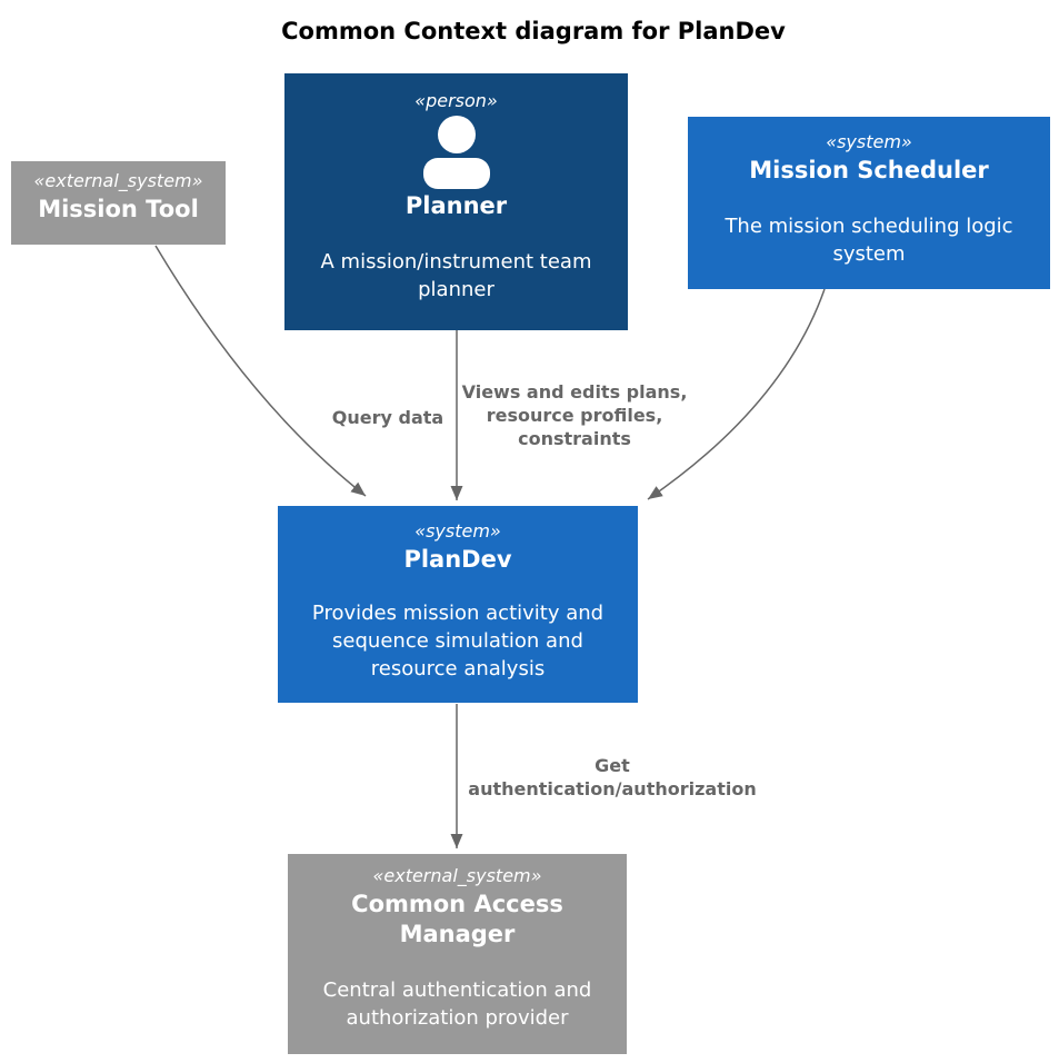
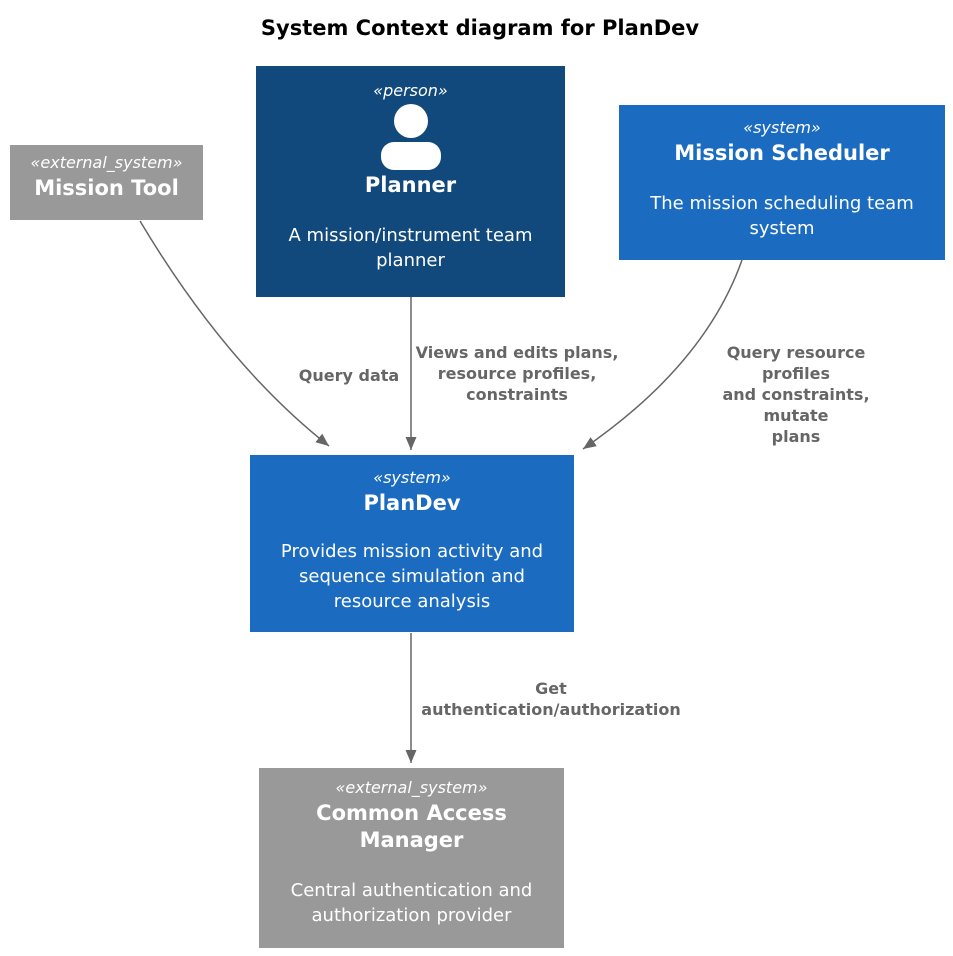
- Common Context diagram for PlanDev
+ System Context diagram for PlanDev
  «person»
  Planner
  A mission/instrument team planner
  «external_system»
  Mission Tool
  «system»
  Mission Scheduler
- The mission scheduling logic system
+ The mission scheduling team system
  «system»
  PlanDev
  Provides mission activity and sequence simulation and resource analysis
  «external_system»
  Common Access Manager
  Central authentication and authorization provider
  Query data
  Views and edits plans,
  resource profiles,
  constraints
+ Query resource profiles
+ and constraints, mutate
+ plans
  Get
  authentication/authorization
